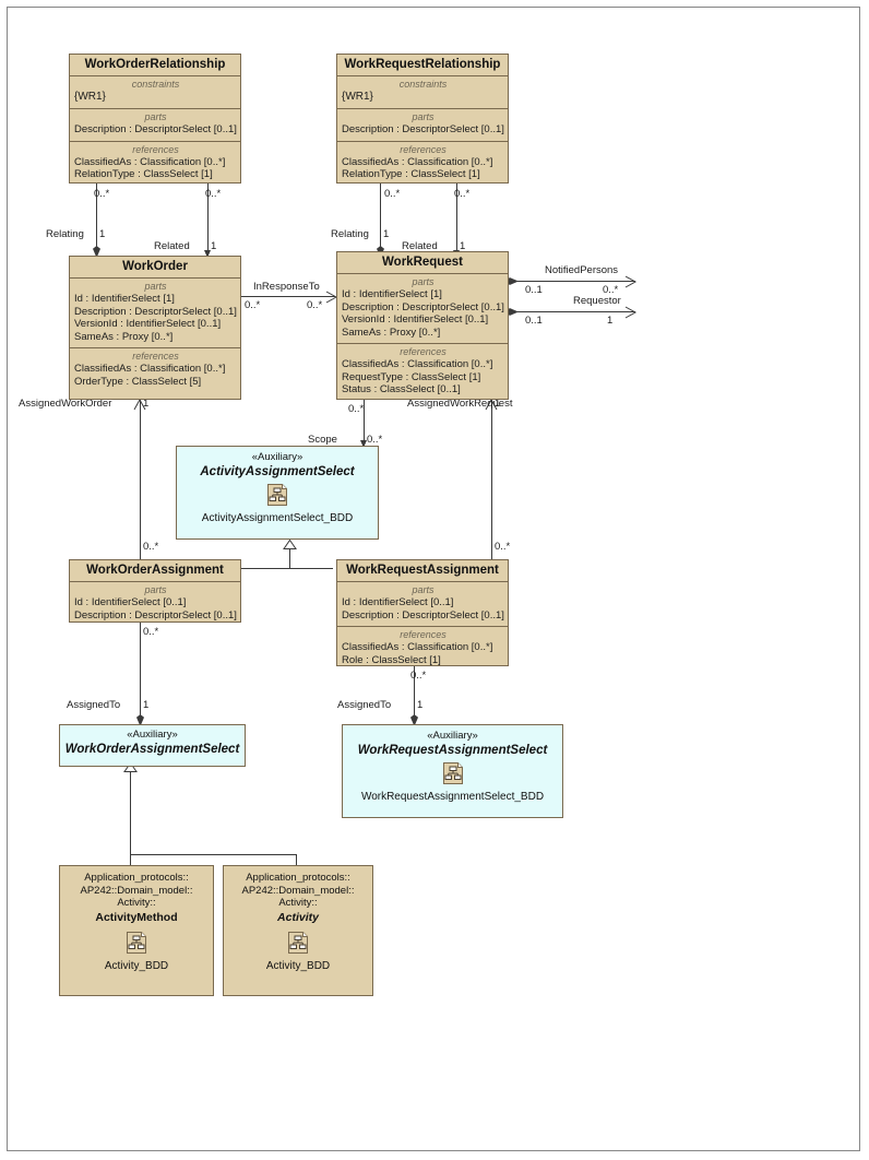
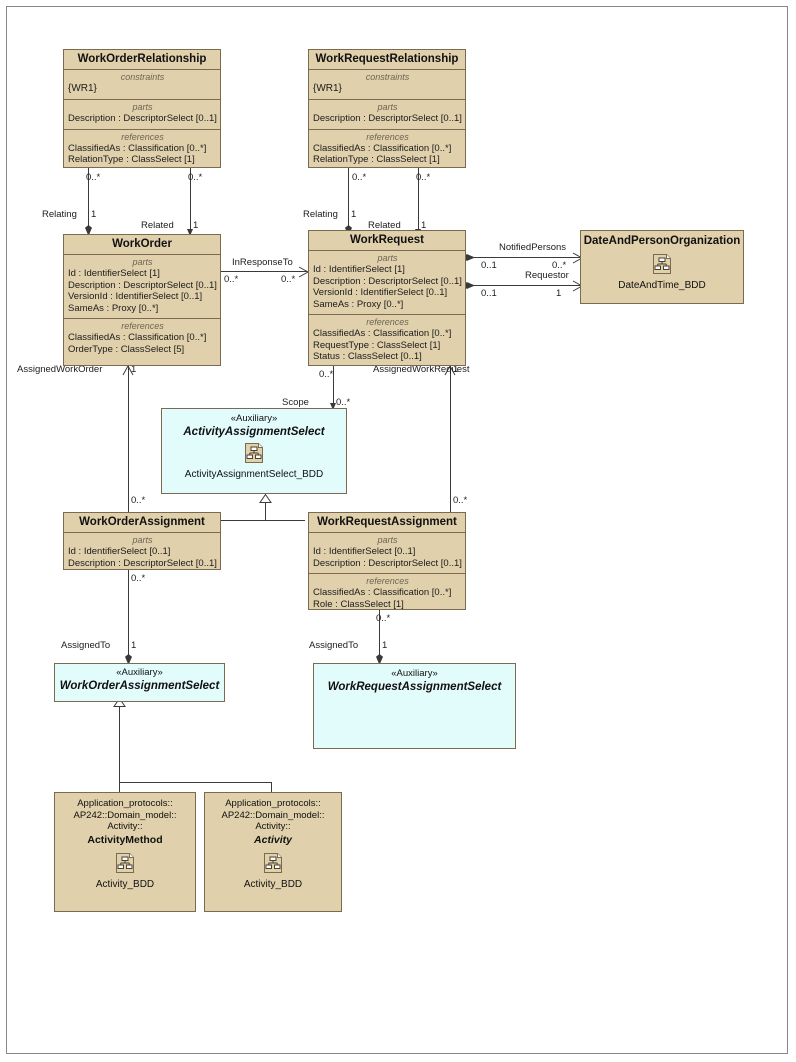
  Relating
  0..*
  1
  Related
  0..*
  1
  Relating
  0..*
  1
  Related
  0..*
  1
  InResponseTo
  0..*
  0..*
  NotifiedPersons
  0..1
  0..*
  Requestor
  0..1
  1
  AssignedWorkOrder
  1
  0..*
  AssignedWorkRequest
  1
  0..*
  Scope
  0..*
  0..*
  AssignedTo
  1
  0..*
  AssignedTo
  1
  0..*
  WorkOrderRelationship
  constraints
  {WR1}
  parts
  Description : DescriptorSelect [0..1]
  references
  ClassifiedAs : Classification [0..*]
  RelationType : ClassSelect [1]
  WorkRequestRelationship
  constraints
  {WR1}
  parts
  Description : DescriptorSelect [0..1]
  references
  ClassifiedAs : Classification [0..*]
  RelationType : ClassSelect [1]
  WorkOrder
  parts
  Id : IdentifierSelect [1]
  Description : DescriptorSelect [0..1]
  VersionId : IdentifierSelect [0..1]
  SameAs : Proxy [0..*]
  references
  ClassifiedAs : Classification [0..*]
  OrderType : ClassSelect [5]
  WorkRequest
  parts
  Id : IdentifierSelect [1]
  Description : DescriptorSelect [0..1]
  VersionId : IdentifierSelect [0..1]
  SameAs : Proxy [0..*]
  references
  ClassifiedAs : Classification [0..*]
  RequestType : ClassSelect [1]
  Status : ClassSelect [0..1]
+ DateAndPersonOrganization
+ DateAndTime_BDD
  «Auxiliary»
  ActivityAssignmentSelect
  ActivityAssignmentSelect_BDD
  WorkOrderAssignment
  parts
  Id : IdentifierSelect [0..1]
  Description : DescriptorSelect [0..1]
  WorkRequestAssignment
  parts
  Id : IdentifierSelect [0..1]
  Description : DescriptorSelect [0..1]
  references
  ClassifiedAs : Classification [0..*]
  Role : ClassSelect [1]
  «Auxiliary»
  WorkOrderAssignmentSelect
  «Auxiliary»
  WorkRequestAssignmentSelect
- WorkRequestAssignmentSelect_BDD
  Application_protocols::
  AP242::Domain_model::
  Activity::
  ActivityMethod
  Activity_BDD
  Application_protocols::
  AP242::Domain_model::
  Activity::
  Activity
  Activity_BDD
